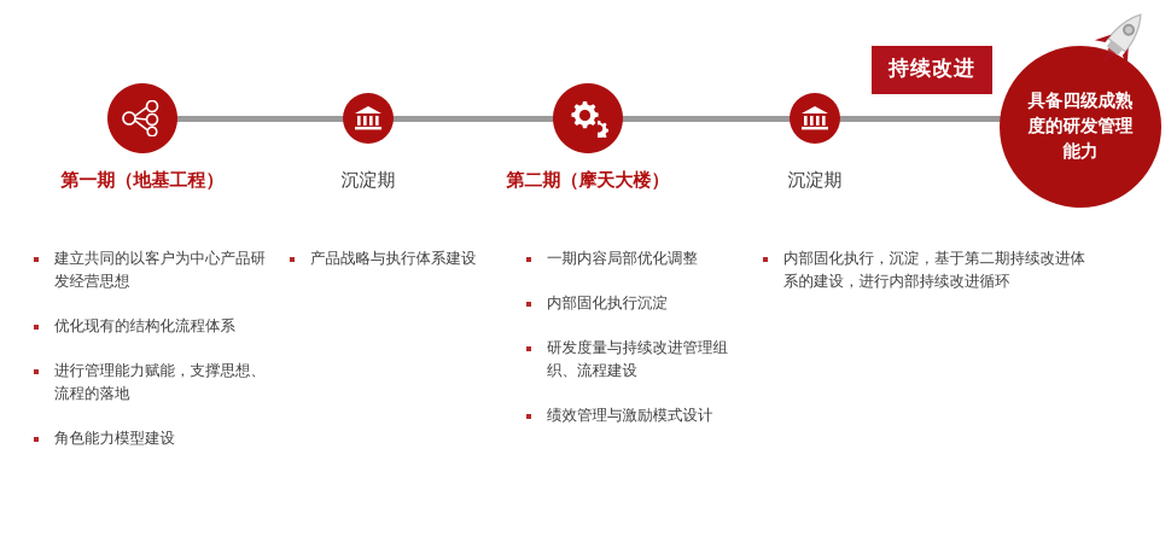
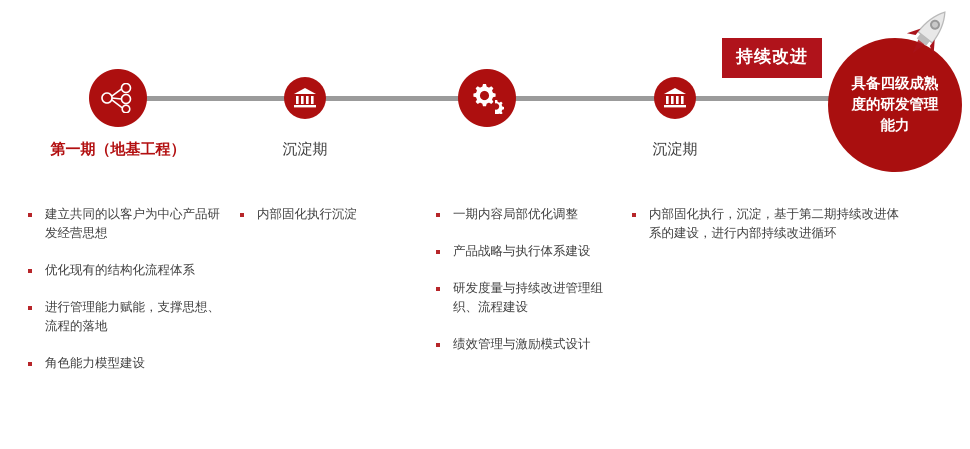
  第一期（地基工程）
  沉淀期
- 第二期（摩天大楼）
  沉淀期
  建立共同的以客户为中心产品研发经营思想
  优化现有的结构化流程体系
  进行管理能力赋能，支撑思想、流程的落地
  角色能力模型建设
- 产品战略与执行体系建设
+ 内部固化执行沉淀
  一期内容局部优化调整
- 内部固化执行沉淀
+ 产品战略与执行体系建设
  研发度量与持续改进管理组织、流程建设
  绩效管理与激励模式设计
  内部固化执行，沉淀，基于第二期持续改进体系的建设，进行内部持续改进循环
  具备四级成熟度的研发管理能力
  持续改进
